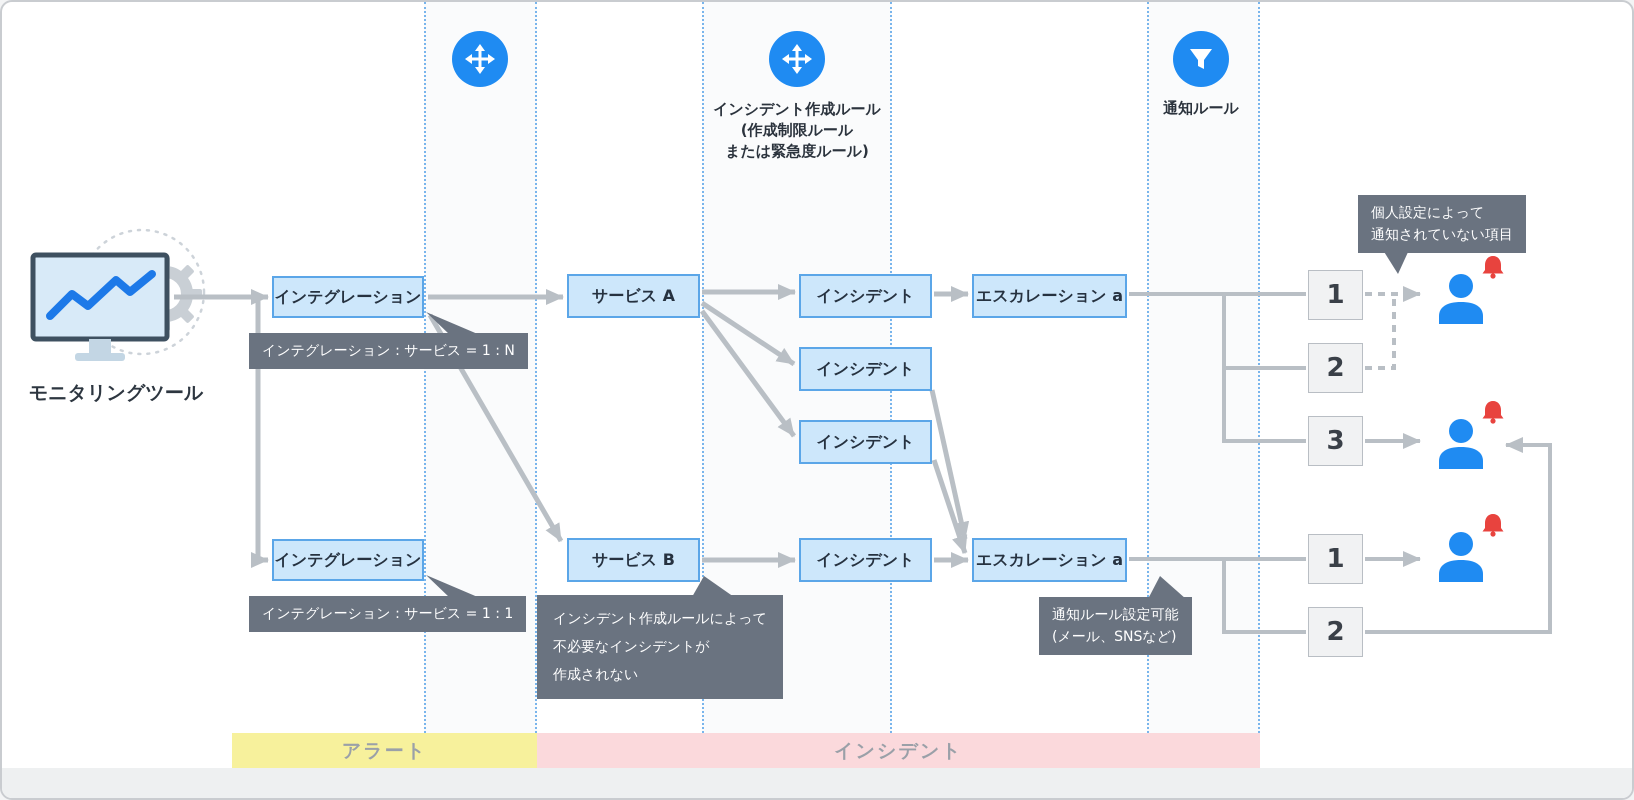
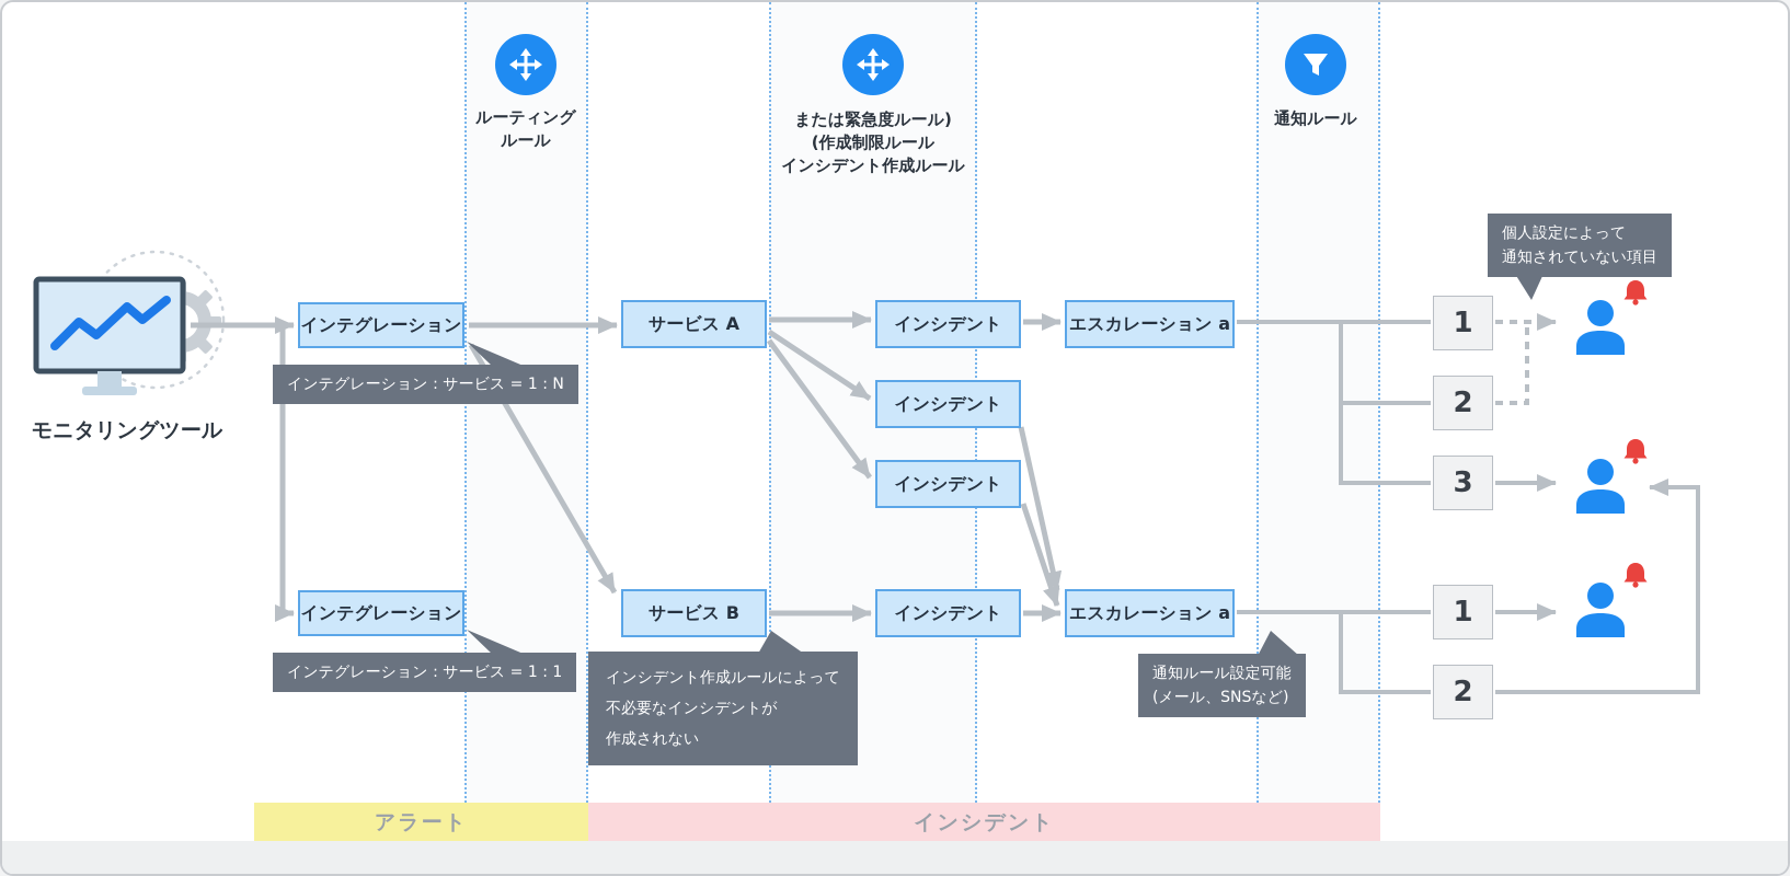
  アラート
  インシデント
  モニタリングツール
+ ルーティング
+ ルール
- インシデント作成ルール
+ または緊急度ルール)
  (作成制限ルール
- または緊急度ルール)
+ インシデント作成ルール
  通知ルール
  インテグレーション
  インテグレーション
  サービス A
  サービス B
  インシデント
  インシデント
  インシデント
  インシデント
  エスカレーション a
  エスカレーション a
  1
  2
  3
  1
  2
  インテグレーション : サービス = 1 : N
  インテグレーション : サービス = 1 : 1
  インシデント作成ルールによって
  不必要なインシデントが
  作成されない
  通知ルール設定可能
  (メール、SNSなど)
  個人設定によって
  通知されていない項目
